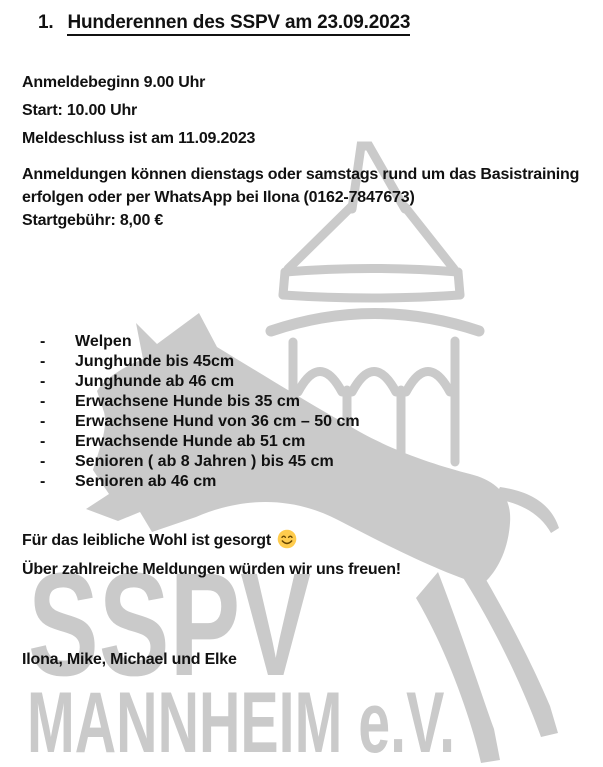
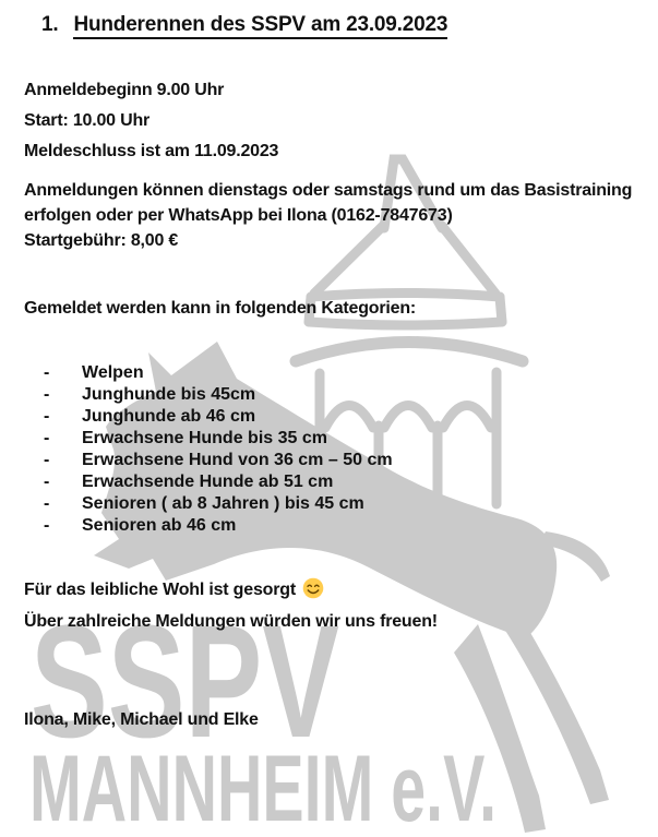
  SSPV
  MANNHEIM e.V.
  1. Hunderennen des SSPV am 23.09.2023
  Anmeldebeginn 9.00 Uhr
  Start: 10.00 Uhr
  Meldeschluss ist am 11.09.2023
  Anmeldungen können dienstags oder samstags rund um das Basistraining
  erfolgen oder per WhatsApp bei Ilona (0162-7847673)
  Startgebühr: 8,00 €
+ Gemeldet werden kann in folgenden Kategorien:
  -
  Welpen
  -
  Junghunde bis 45cm
  -
  Junghunde ab 46 cm
  -
  Erwachsene Hunde bis 35 cm
  -
  Erwachsene Hund von 36 cm – 50 cm
  -
  Erwachsende Hunde ab 51 cm
  -
  Senioren ( ab 8 Jahren ) bis 45 cm
  -
  Senioren ab 46 cm
  Für das leibliche Wohl ist gesorgt
  Über zahlreiche Meldungen würden wir uns freuen!
  Ilona, Mike, Michael und Elke
